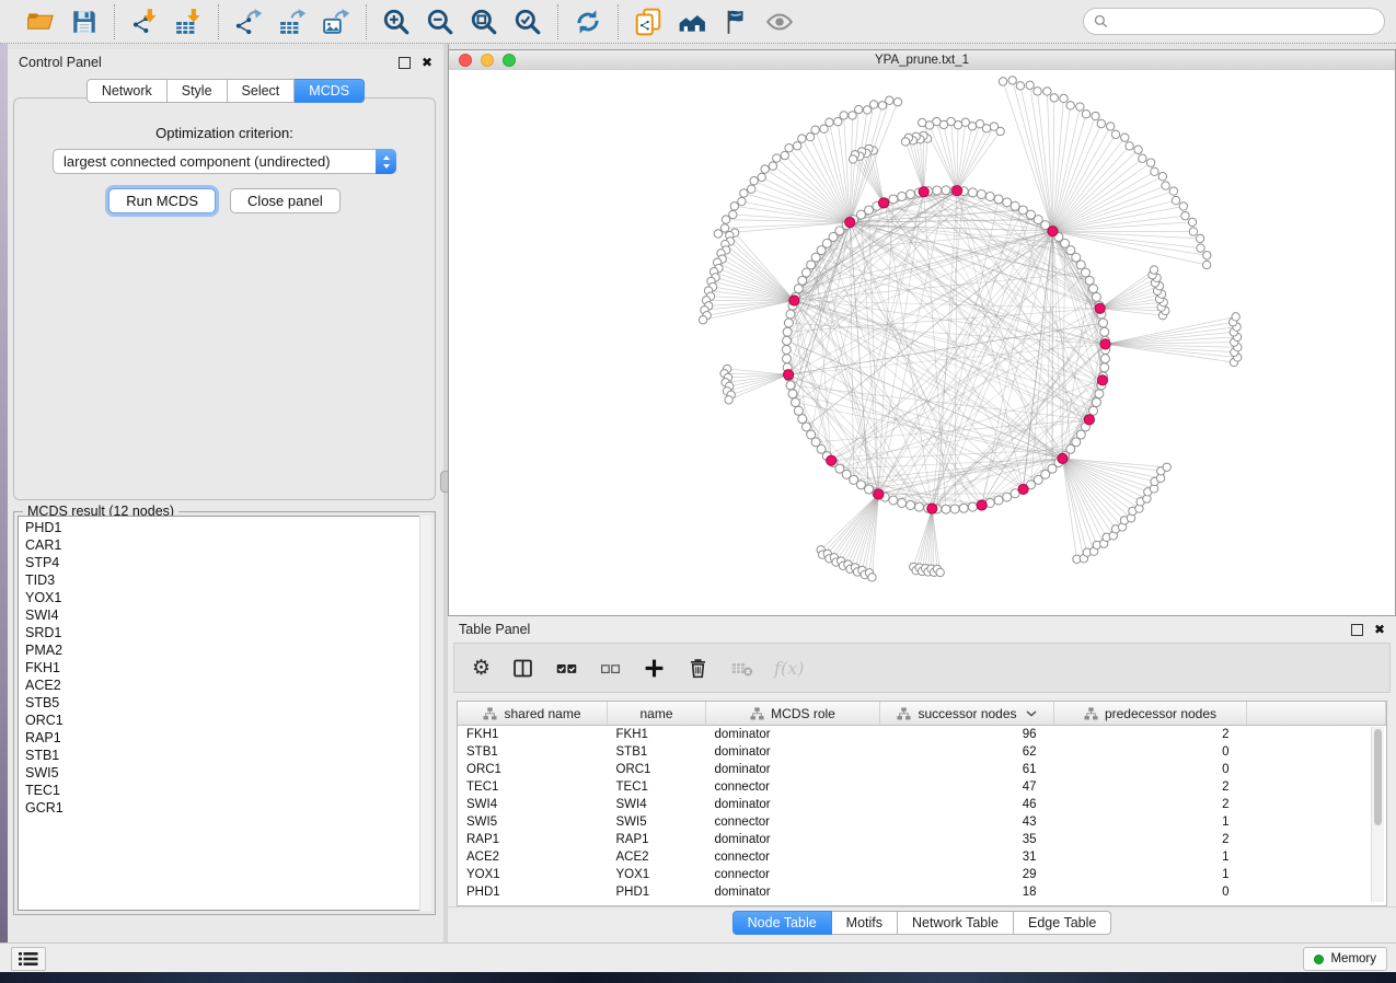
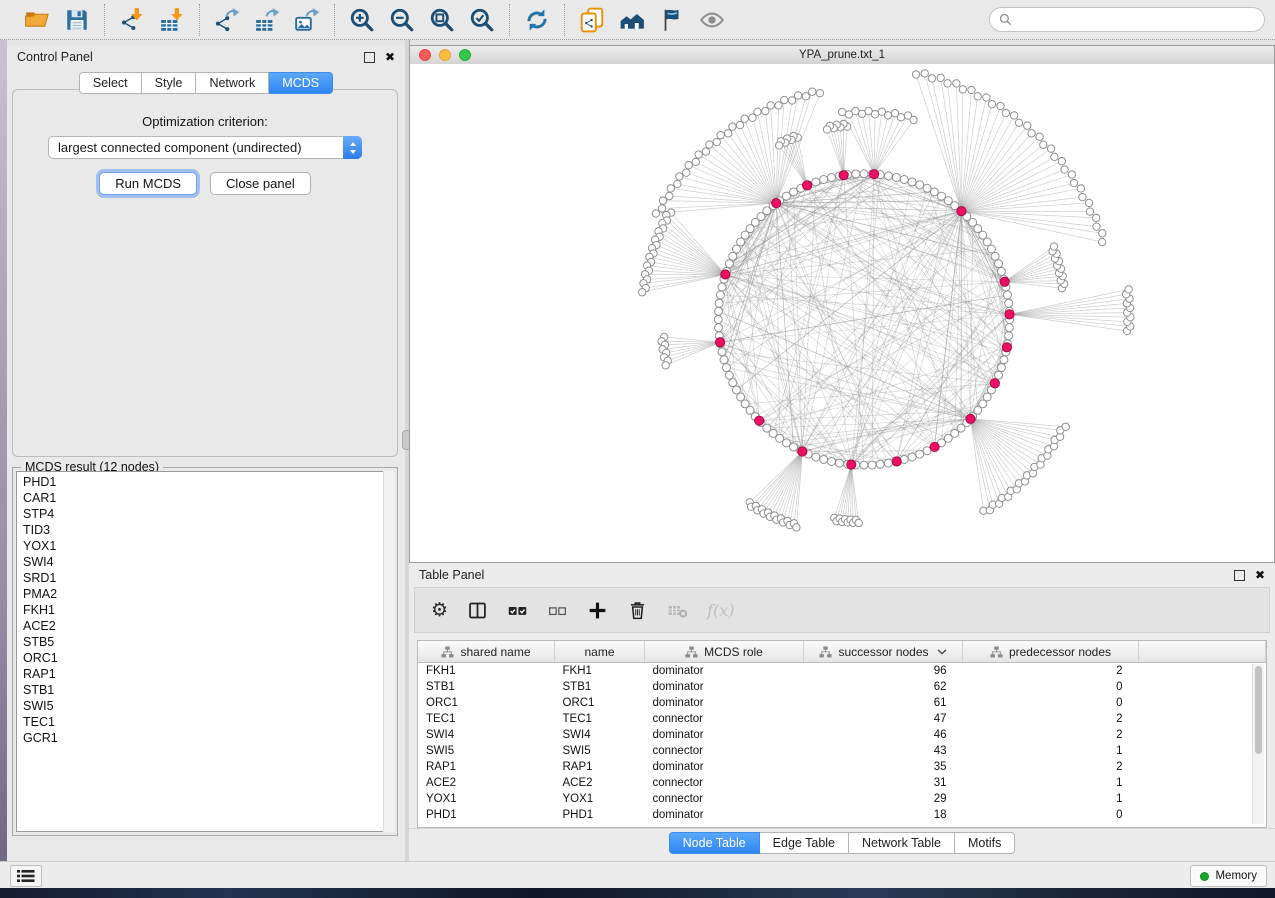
  Control Panel
  ✖
- Network
+ Select
  Style
- Select
+ Network
  MCDS
  Optimization criterion:
  largest connected component (undirected)
  Run MCDS
  Close panel
  MCDS result (12 nodes)
  PHD1
  CAR1
  STP4
  TID3
  YOX1
  SWI4
  SRD1
  PMA2
  FKH1
  ACE2
  STB5
  ORC1
  RAP1
  STB1
  SWI5
  TEC1
  GCR1
  YPA_prune.txt_1
  Table Panel
  ✖
  ⚙
  f(x)
  shared name	name	MCDS role	successor nodes	predecessor nodes
  FKH1	FKH1	dominator	96	2
  STB1	STB1	dominator	62	0
  ORC1	ORC1	dominator	61	0
  TEC1	TEC1	connector	47	2
  SWI4	SWI4	dominator	46	2
  SWI5	SWI5	connector	43	1
  RAP1	RAP1	dominator	35	2
  ACE2	ACE2	connector	31	1
  YOX1	YOX1	connector	29	1
  PHD1	PHD1	dominator	18	0
  Node Table
- Motifs
+ Edge Table
  Network Table
- Edge Table
+ Motifs
  Memory
